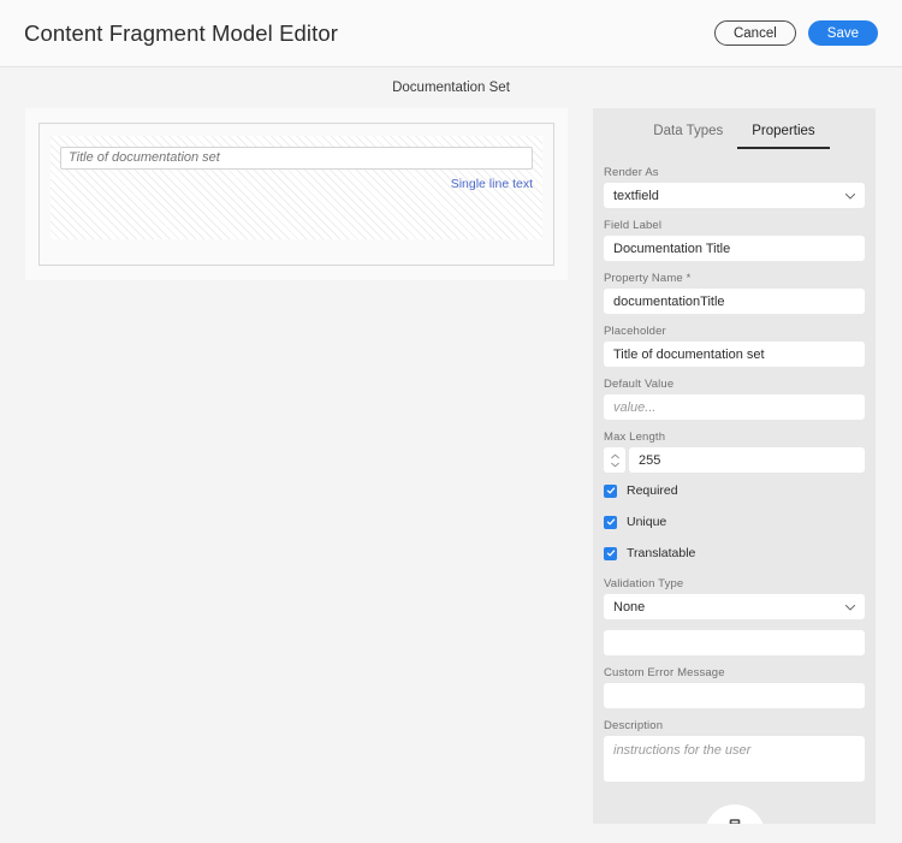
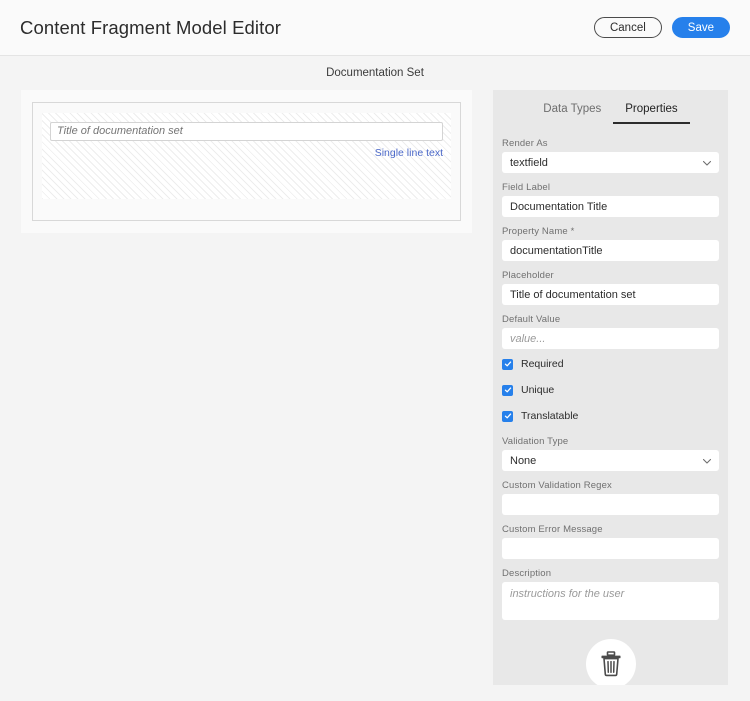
  Content Fragment Model Editor
  Cancel
  Save
  Documentation Set
  Title of documentation set
  Single line text
  Data Types
  Properties
  Render As
  textfield
  Field Label
  Documentation Title
  Property Name *
  documentationTitle
  Placeholder
  Title of documentation set
  Default Value
  value...
- Max Length
- 255
  Required
  Unique
  Translatable
  Validation Type
  None
+ Custom Validation Regex
  Custom Error Message
  Description
  instructions for the user
